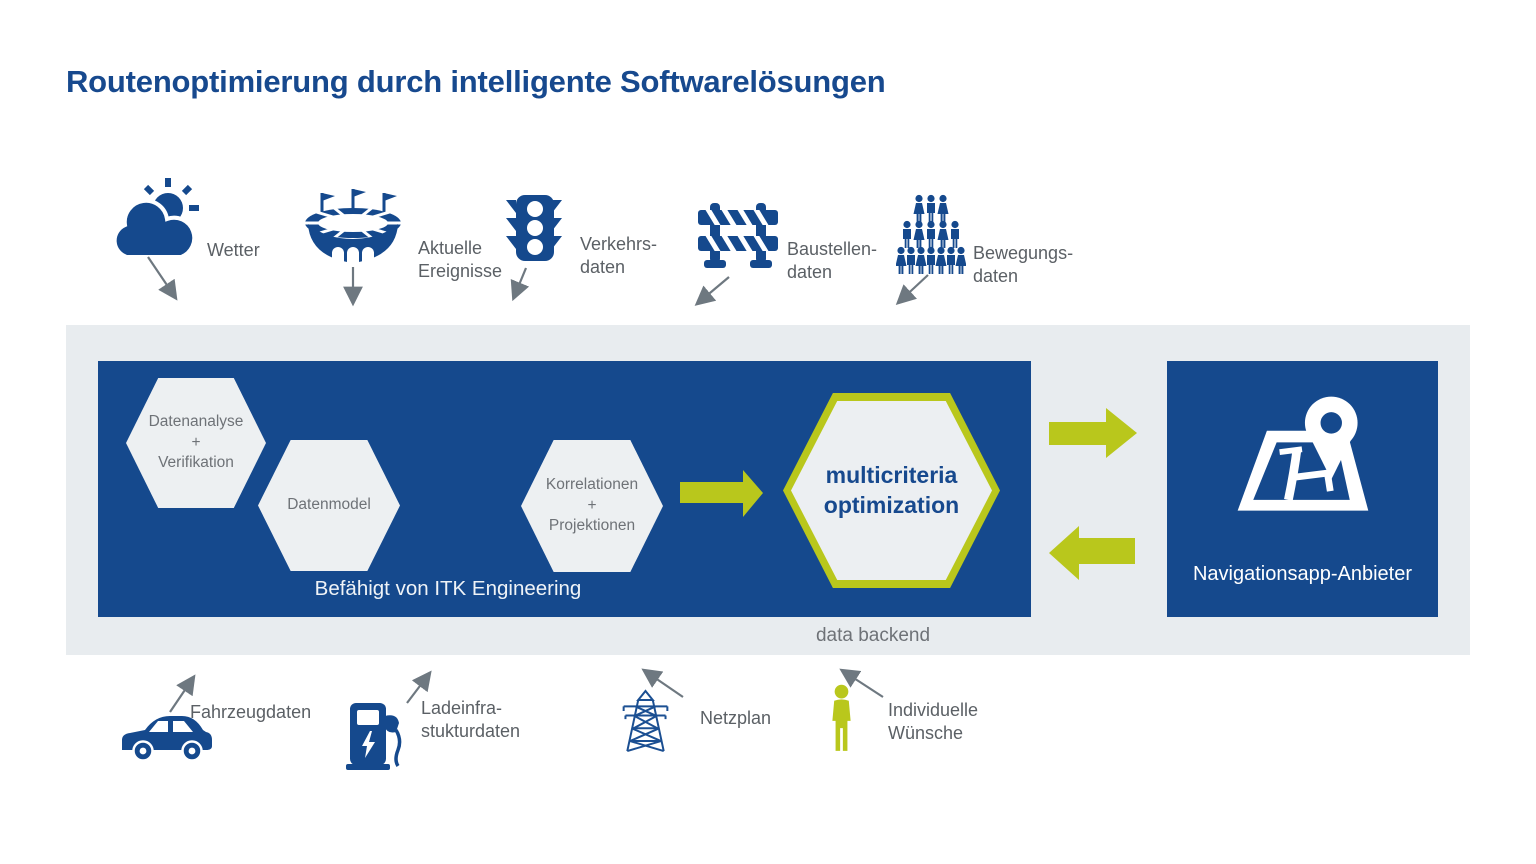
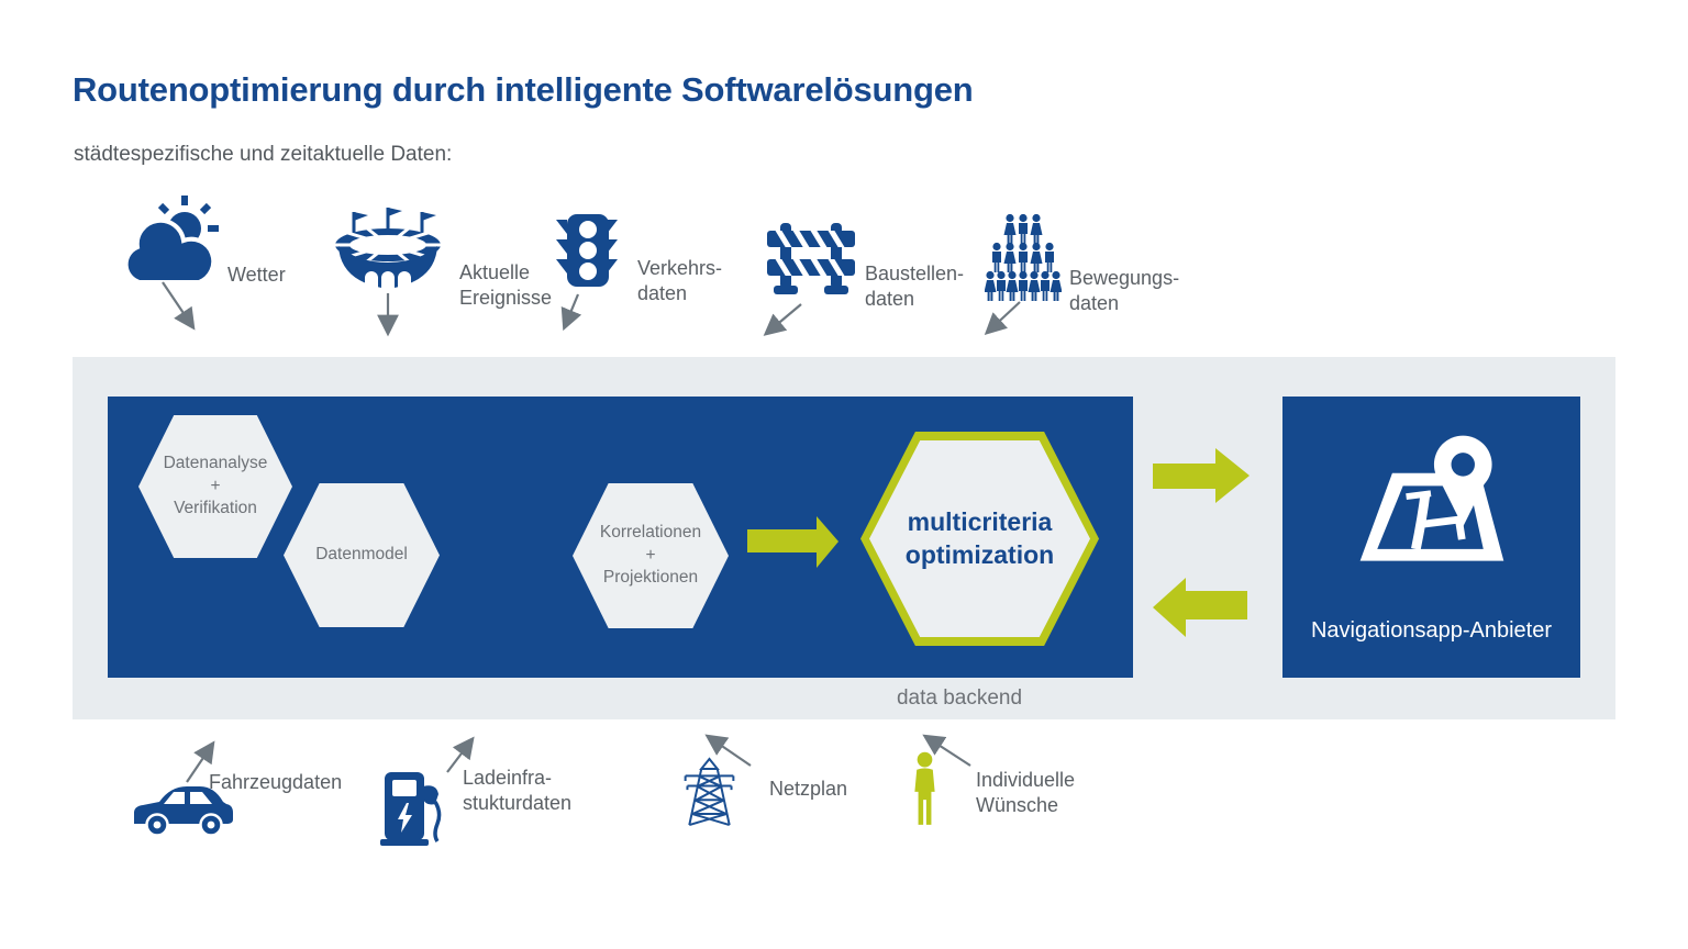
  Routenoptimierung durch intelligente Softwarelösungen
+ städtespezifische und zeitaktuelle Daten:
  Wetter
  Aktuelle
  Ereignisse
  Verkehrs-
  daten
  Baustellen-
  daten
  Bewegungs-
  daten
  Datenanalyse
  +
  Verifikation
  Datenmodel
  Korrelationen
  +
  Projektionen
  multicriteria
  optimization
- Befähigt von ITK Engineering
  data backend
  Navigationsapp-Anbieter
  Fahrzeugdaten
  Ladeinfra-
  stukturdaten
  Netzplan
  Individuelle
  Wünsche
